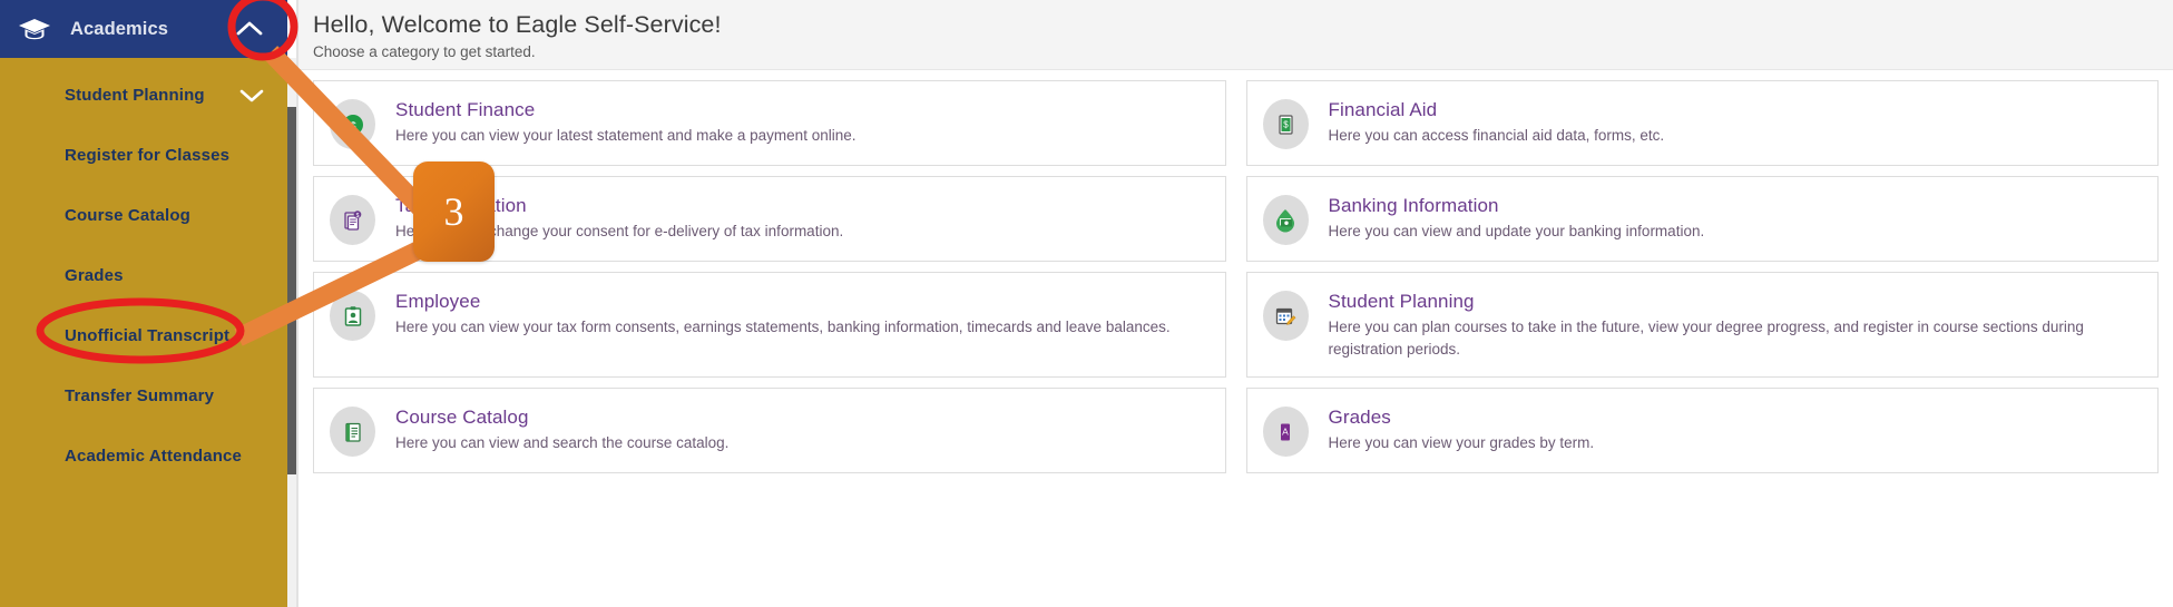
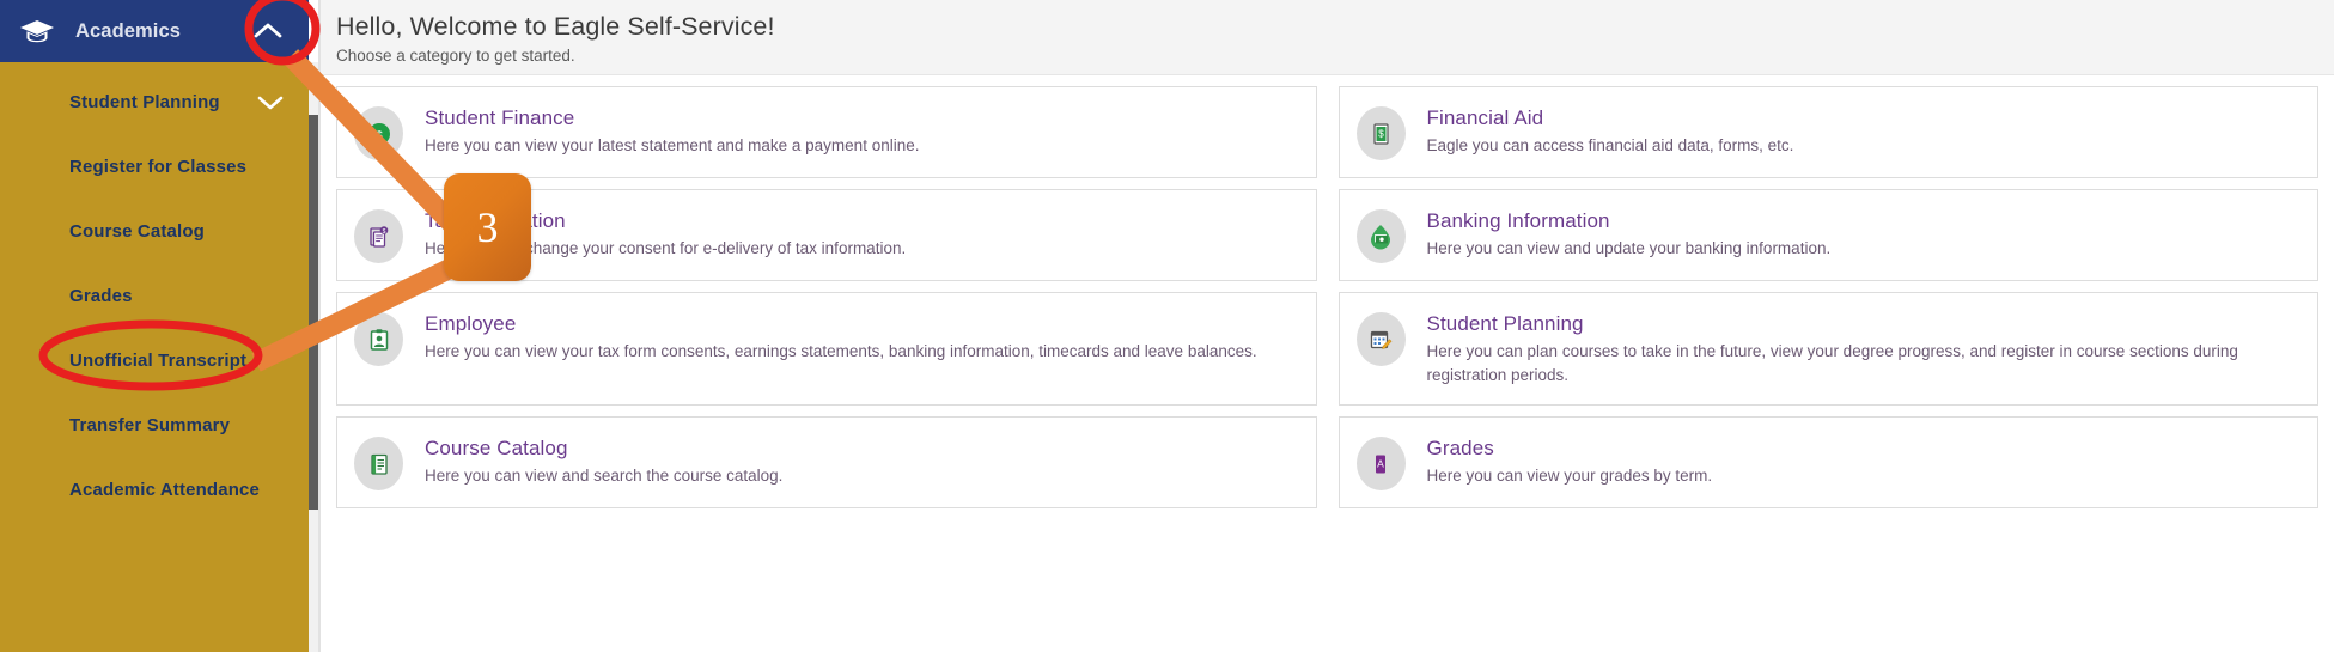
  Academics
  Student Planning
  Register for Classes
  Course Catalog
  Grades
  Unofficial Transcript
  Transfer Summary
  Academic Attendance
  Hello, Welcome to Eagle Self-Service!
  Choose a category to get started.
  Student Finance
  Here you can view your latest statement and make a payment online.
  $
  Financial Aid
- Here you can access financial aid data, forms, etc.
+ Eagle you can access financial aid data, forms, etc.
  Hehange your consent for e-delivery of tax information.
  Banking Information
  Here you can view and update your banking information.
  Employee
  Here you can view your tax form consents, earnings statements, banking information, timecards and leave balances.
  Student Planning
  Here you can plan courses to take in the future, view your degree progress, and register in course sections during registration periods.
  Course Catalog
  Here you can view and search the course catalog.
  A
  Grades
  Here you can view your grades by term.
  3
